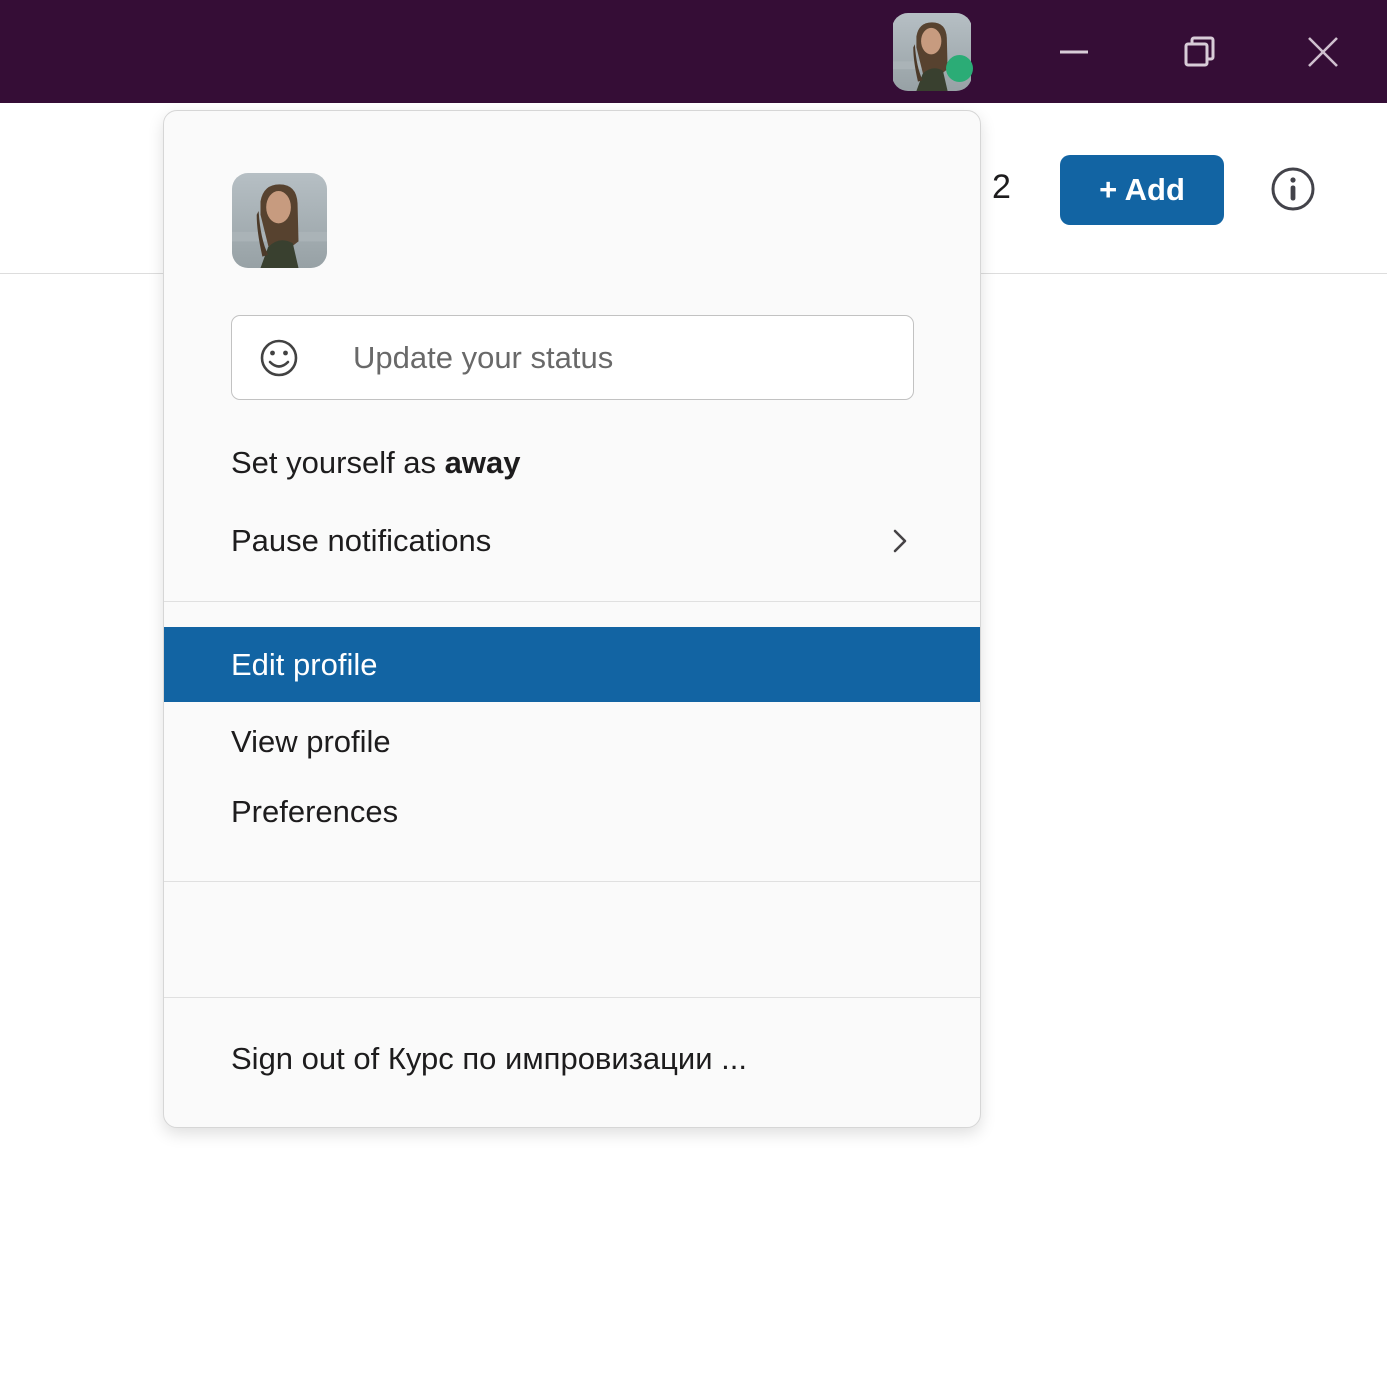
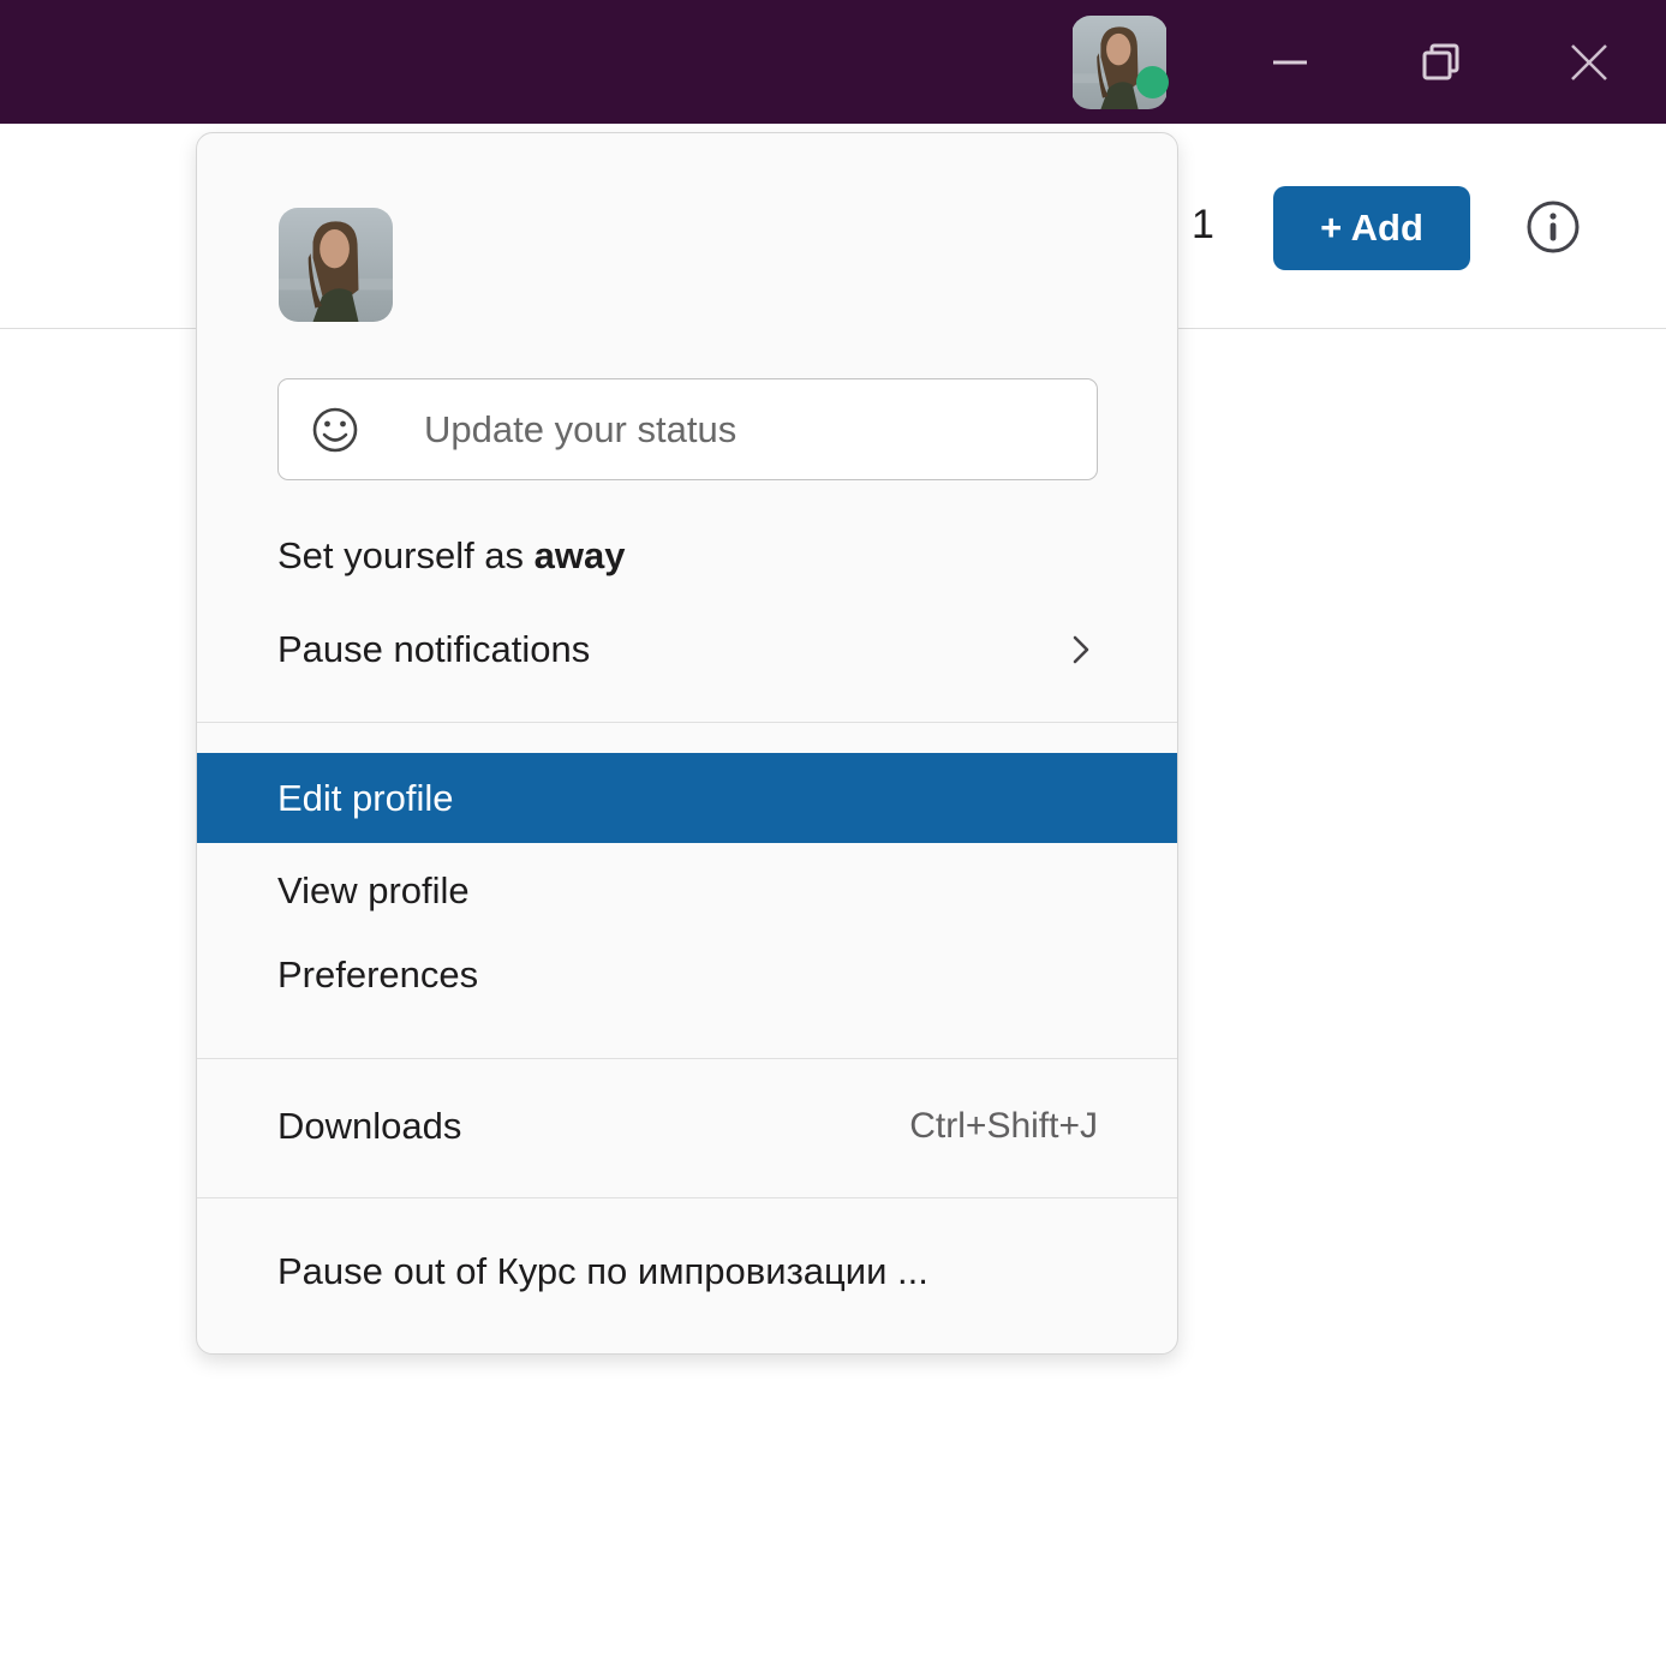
- 2
+ 1
  + Add
  Update your status
  Set yourself as away
  Pause notifications
  Edit profile
  View profile
  Preferences
+ Downloads
+ Ctrl+Shift+J
- Sign out of Курс по импровизации ...
+ Pause out of Курс по импровизации ...
